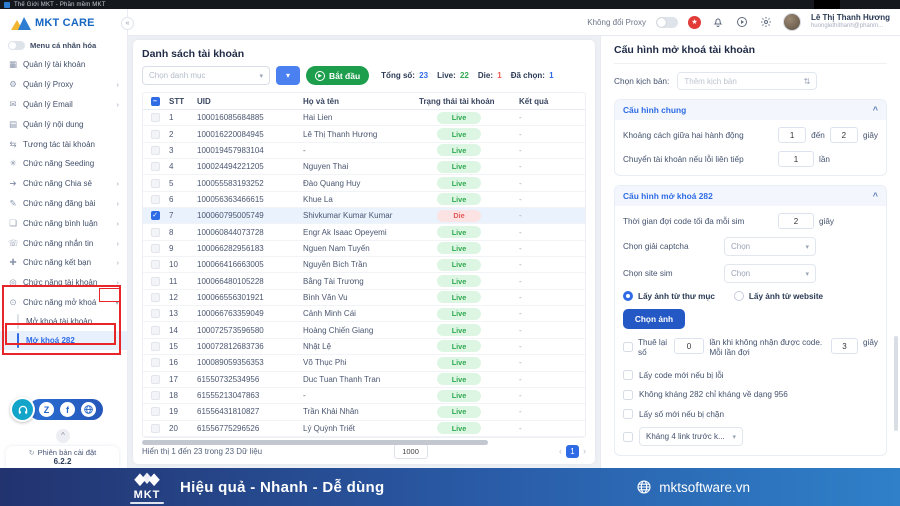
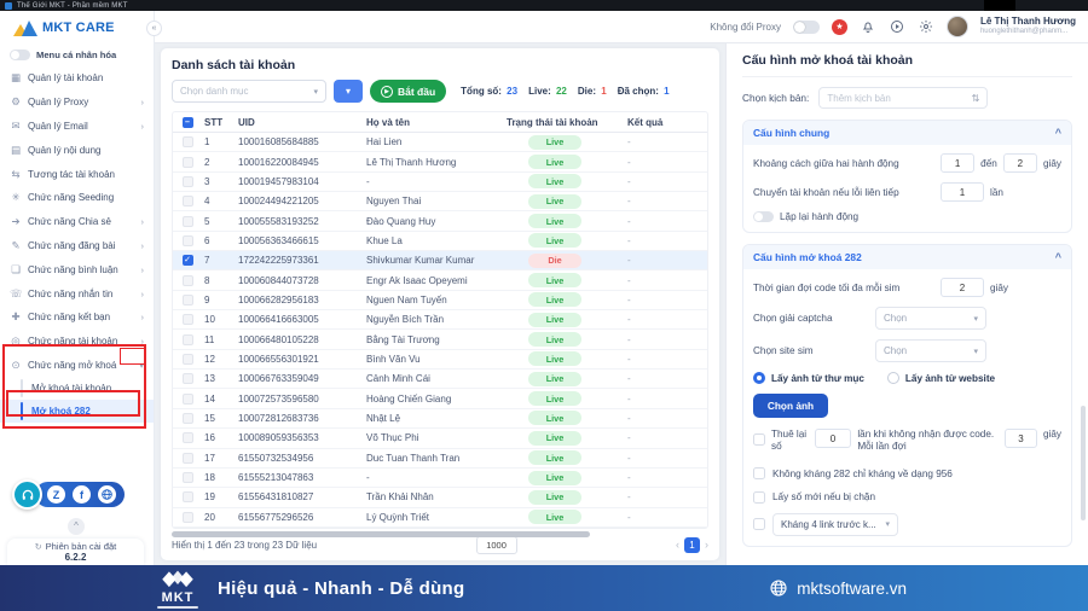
  Không đổi Proxy
  Lê Thị Thanh Hương
  MKT CARE
  Menu cá nhân hóa
  ▦
  Quản lý tài khoản
  ⚙
  Quản lý Proxy
  ›
  ✉
  Quản lý Email
  ›
  ▤
  Quản lý nội dung
  ⇆
  Tương tác tài khoản
  ✳
  Chức năng Seeding
  ➔
  Chức năng Chia sẻ
  ›
  ✎
  Chức năng đăng bài
  ›
  ❏
  Chức năng bình luận
  ›
  ☏
  Chức năng nhắn tin
  ›
  ✚
  Chức năng kết bạn
  ›
  ◎
  Chức năng tài khoản
  ›
  ⊙
  Chức năng mở khoá
  ▾
  Mở khoá tài khoản
  Mở khoá 282
  Z
  f
  ^
  Phiên bản cài đặt
  6.2.2
  Danh sách tài khoản
  Chọn danh mục
  ▾
  Bắt đầu
  Tổng số: 23
  Live: 22
  Die: 1
  Đã chọn: 1
  STT
  UID
  Họ và tên
  Trạng thái tài khoản
  Kết quả
  1
  100016085684885
  Hai Lien
  Live
  -
  2
  100016220084945
  Lê Thị Thanh Hương
  Live
  -
  3
  100019457983104
  -
  Live
  -
  4
  100024494221205
  Nguyen Thai
  Live
  -
  5
  100055583193252
  Đào Quang Huy
  Live
  -
  6
  100056363466615
  Khue La
  Live
  -
  7
- 100060795005749
+ 172242225973361
  Shivkumar Kumar Kumar
  Die
  -
  8
  100060844073728
  Engr Ak Isaac Opeyemi
  Live
  -
  9
  100066282956183
  Nguen Nam Tuyến
  Live
  -
  10
  100066416663005
  Nguyễn Bích Trần
  Live
  -
  11
  100066480105228
  Bằng Tài Trương
  Live
  -
  12
  100066556301921
  Bình Văn Vu
  Live
  -
  13
  100066763359049
  Cảnh Minh Cái
  Live
  -
  14
  100072573596580
  Hoàng Chiến Giang
  Live
  -
  15
  100072812683736
  Nhật Lệ
  Live
  -
  16
  100089059356353
  Võ Thục Phi
  Live
  -
  17
  61550732534956
  Duc Tuan Thanh Tran
  Live
  -
  18
  61555213047863
  -
  Live
  -
  19
  61556431810827
  Trần Khải Nhân
  Live
  -
  20
  61556775296526
  Lý Quỳnh Triết
  Live
  -
  Hiển thị 1 đến 23 trong 23 Dữ liệu
  1000
  ‹
  1
  ›
  Cấu hình mở khoá tài khoản
  Chọn kịch bản:
  Thêm kịch bản
  ⇅
  Cấu hình chung
  ^
  Khoảng cách giữa hai hành động
  1
  đến
  2
  giây
  Chuyển tài khoản nếu lỗi liên tiếp
  1
  lần
+ Lặp lại hành động
  Cấu hình mở khoá 282
  ^
  Thời gian đợi code tối đa mỗi sim
  2
  giây
  Chọn giải captcha
  Chọn
  Chọn site sim
  Chọn
  Lấy ảnh từ thư mục
  Lấy ảnh từ website
  Chọn ảnh
  Thuê lại số
  0
  lần khi không nhận được code. Mỗi lần đợi
  3
  giây
- Lấy code mới nếu bị lỗi
  Không kháng 282 chỉ kháng về dạng 956
  Lấy số mới nếu bị chặn
  Kháng 4 link trước k...
  MKT
  Hiệu quả - Nhanh - Dễ dùng
  mktsoftware.vn
